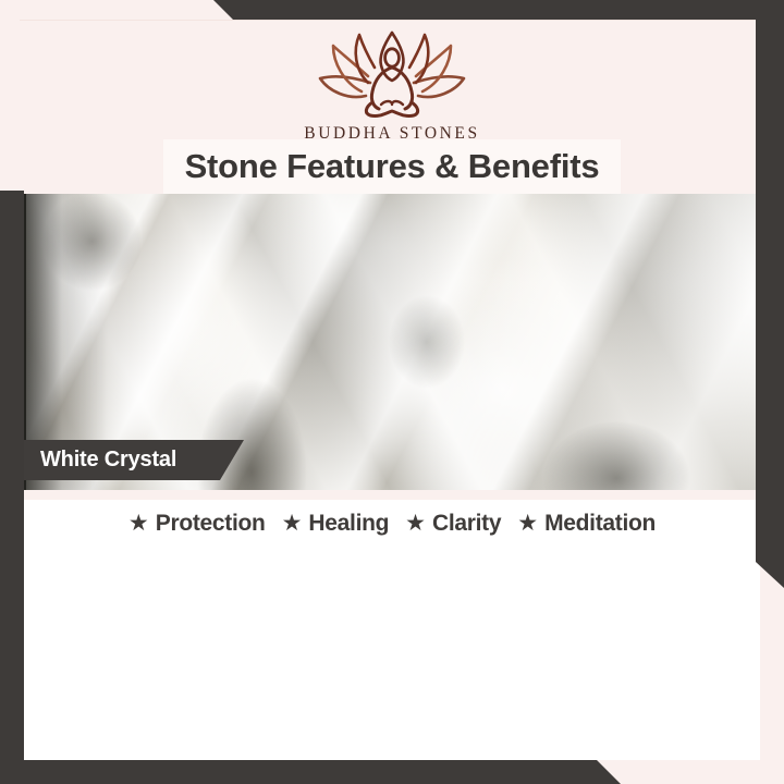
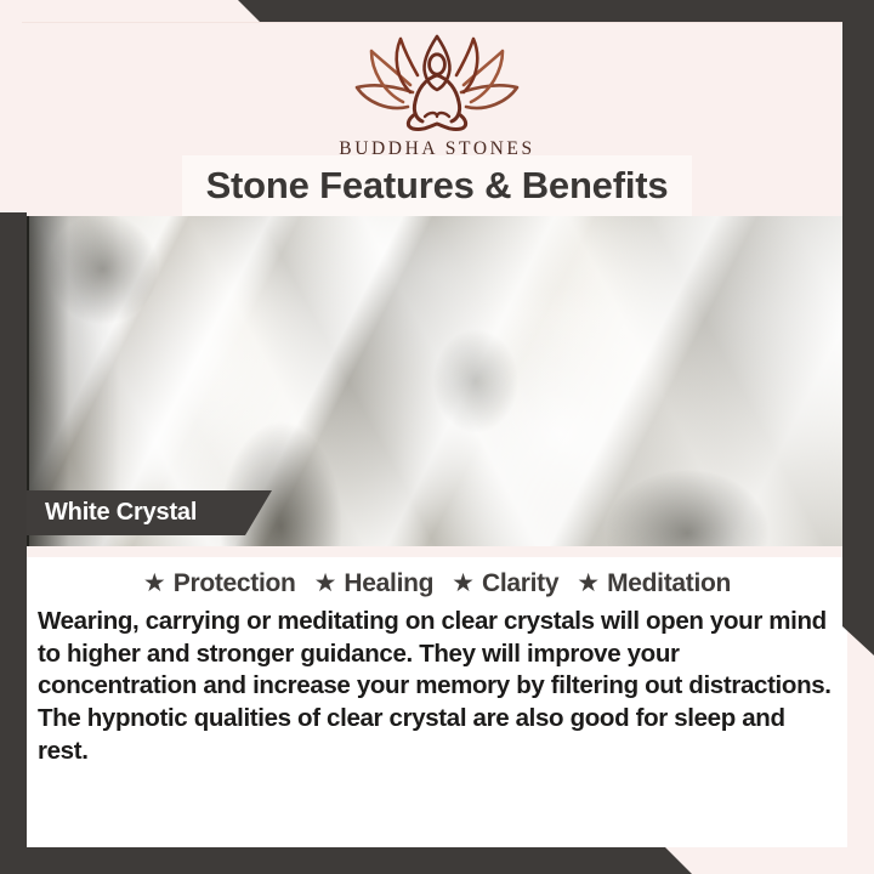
  BUDDHA STONES
  Stone Features & Benefits
  White Crystal
  ★
  Protection
  ★
  Healing
  ★
  Clarity
  ★
  Meditation
+ Wearing, carrying or meditating on clear crystals will open your mind to higher and stronger guidance. They will improve your concentration and increase your memory by filtering out distractions. The hypnotic qualities of clear crystal are also good for sleep and rest.
